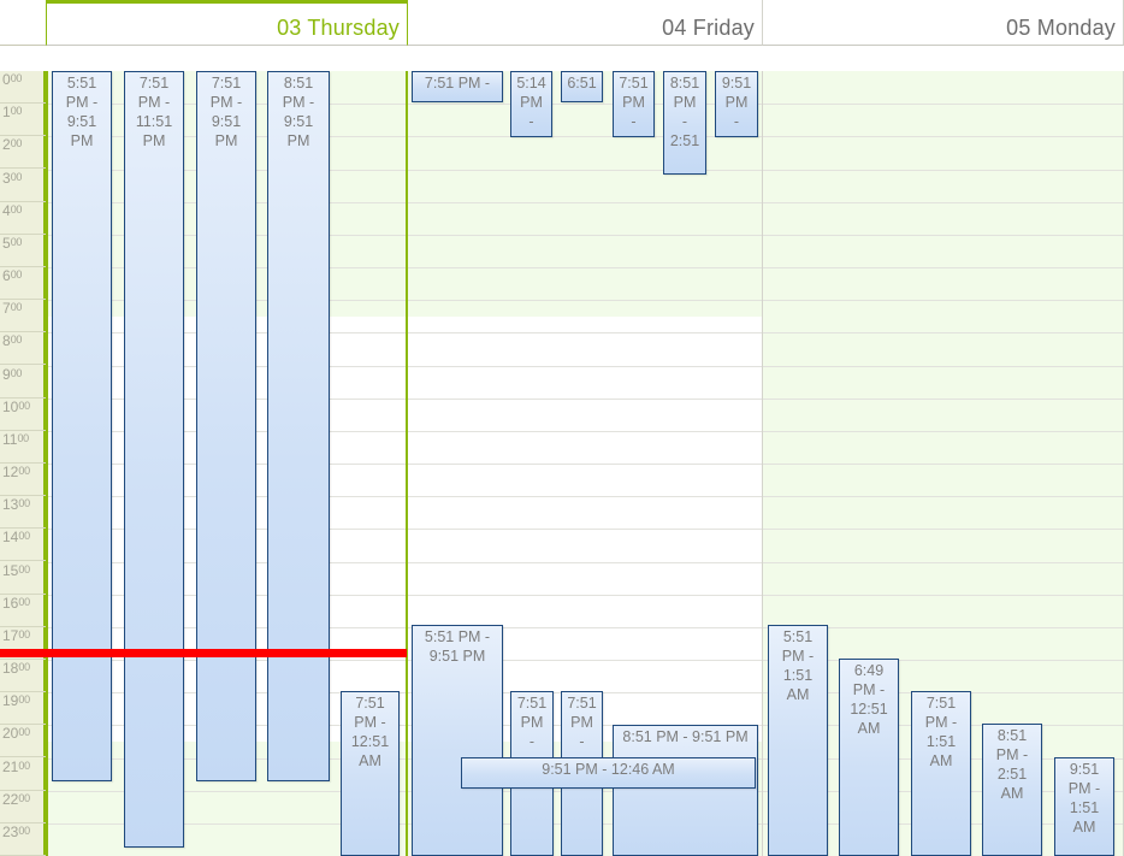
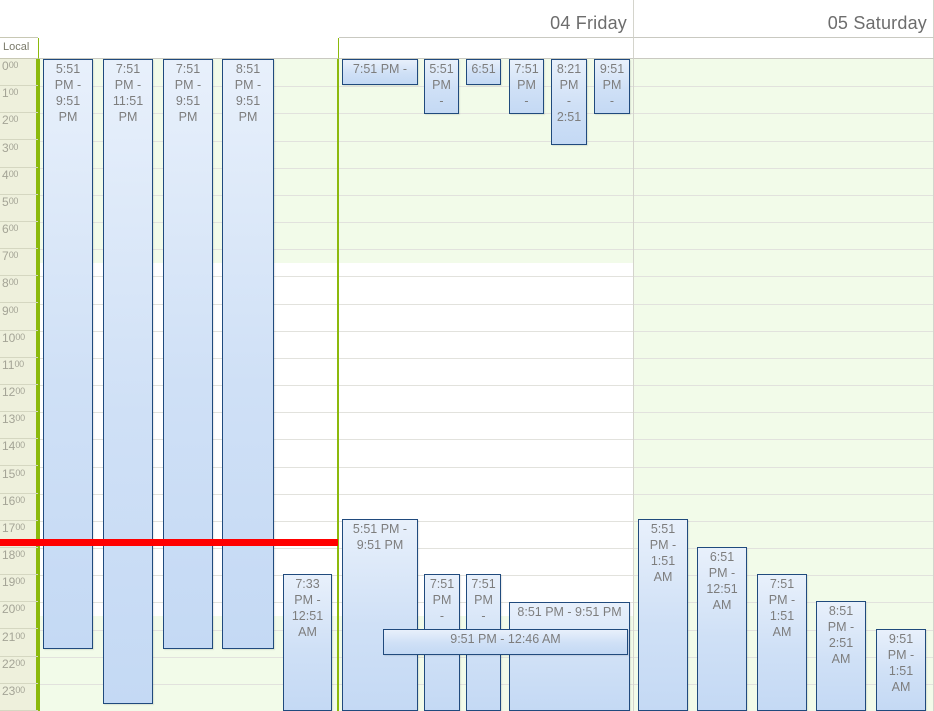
- 03 Thursday
  04 Friday
- 05 Monday
+ 05 Saturday
+ Local
  000
  100
  200
  300
  400
  500
  600
  700
  800
  900
  1000
  1100
  1200
  1300
  1400
  1500
  1600
  1700
  1800
  1900
  2000
  2100
  2200
  2300
  5:51 PM - 9:51 PM
  7:51 PM - 11:51 PM
  7:51 PM - 9:51 PM
  8:51 PM - 9:51 PM
- 7:51 PM - 12:51 AM
+ 7:33 PM - 12:51 AM
  7:51 PM -
- 5:14 PM -
+ 5:51 PM -
  6:51
  7:51 PM -
- 8:51 PM - 2:51
+ 8:21 PM - 2:51
  9:51 PM -
  5:51 PM - 9:51 PM
  7:51 PM -
  7:51 PM -
  8:51 PM - 9:51 PM
  9:51 PM - 12:46 AM
  5:51 PM - 1:51 AM
- 6:49 PM - 12:51 AM
+ 6:51 PM - 12:51 AM
  7:51 PM - 1:51 AM
  8:51 PM - 2:51 AM
  9:51 PM - 1:51 AM
